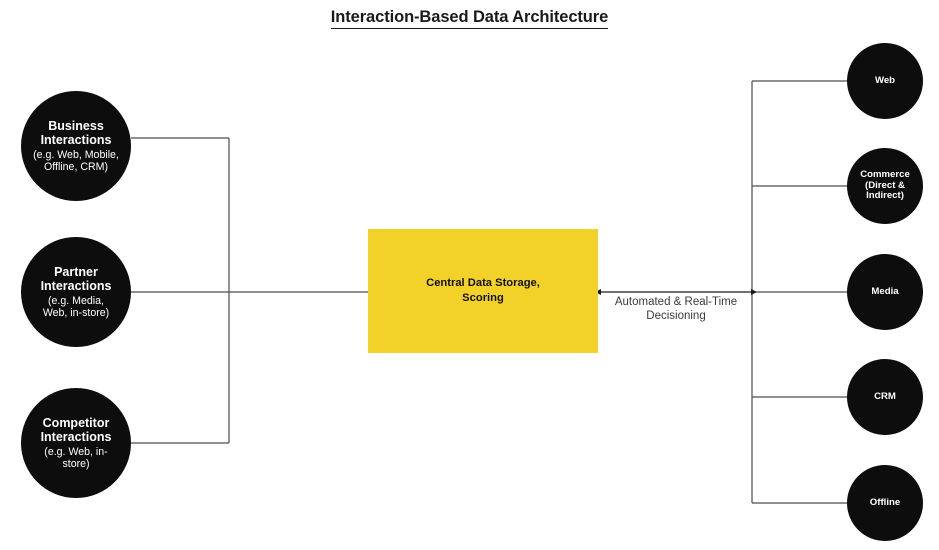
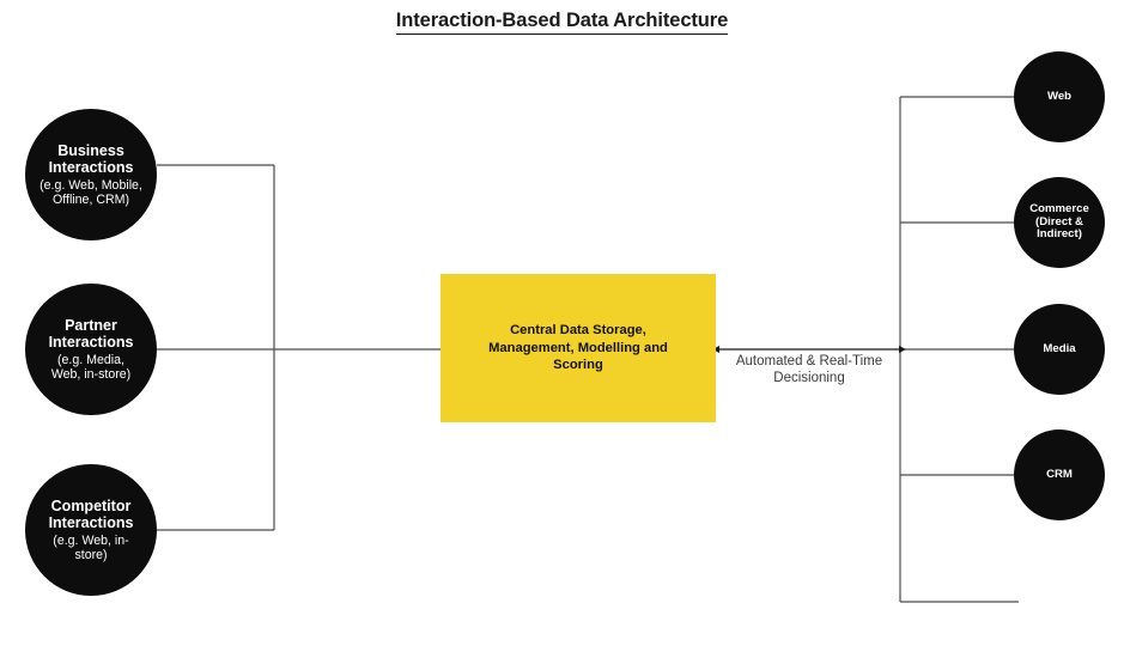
  Interaction-Based Data Architecture
  Business
  Interactions
  (e.g. Web, Mobile,
  Offline, CRM)
  Partner
  Interactions
  (e.g. Media,
  Web, in-store)
  Competitor
  Interactions
  (e.g. Web, in-
  store)
  Central Data Storage,
+ Management, Modelling and
  Scoring
  Automated & Real-Time
  Decisioning
  Web
  Commerce
  (Direct &
  Indirect)
  Media
  CRM
- Offline
